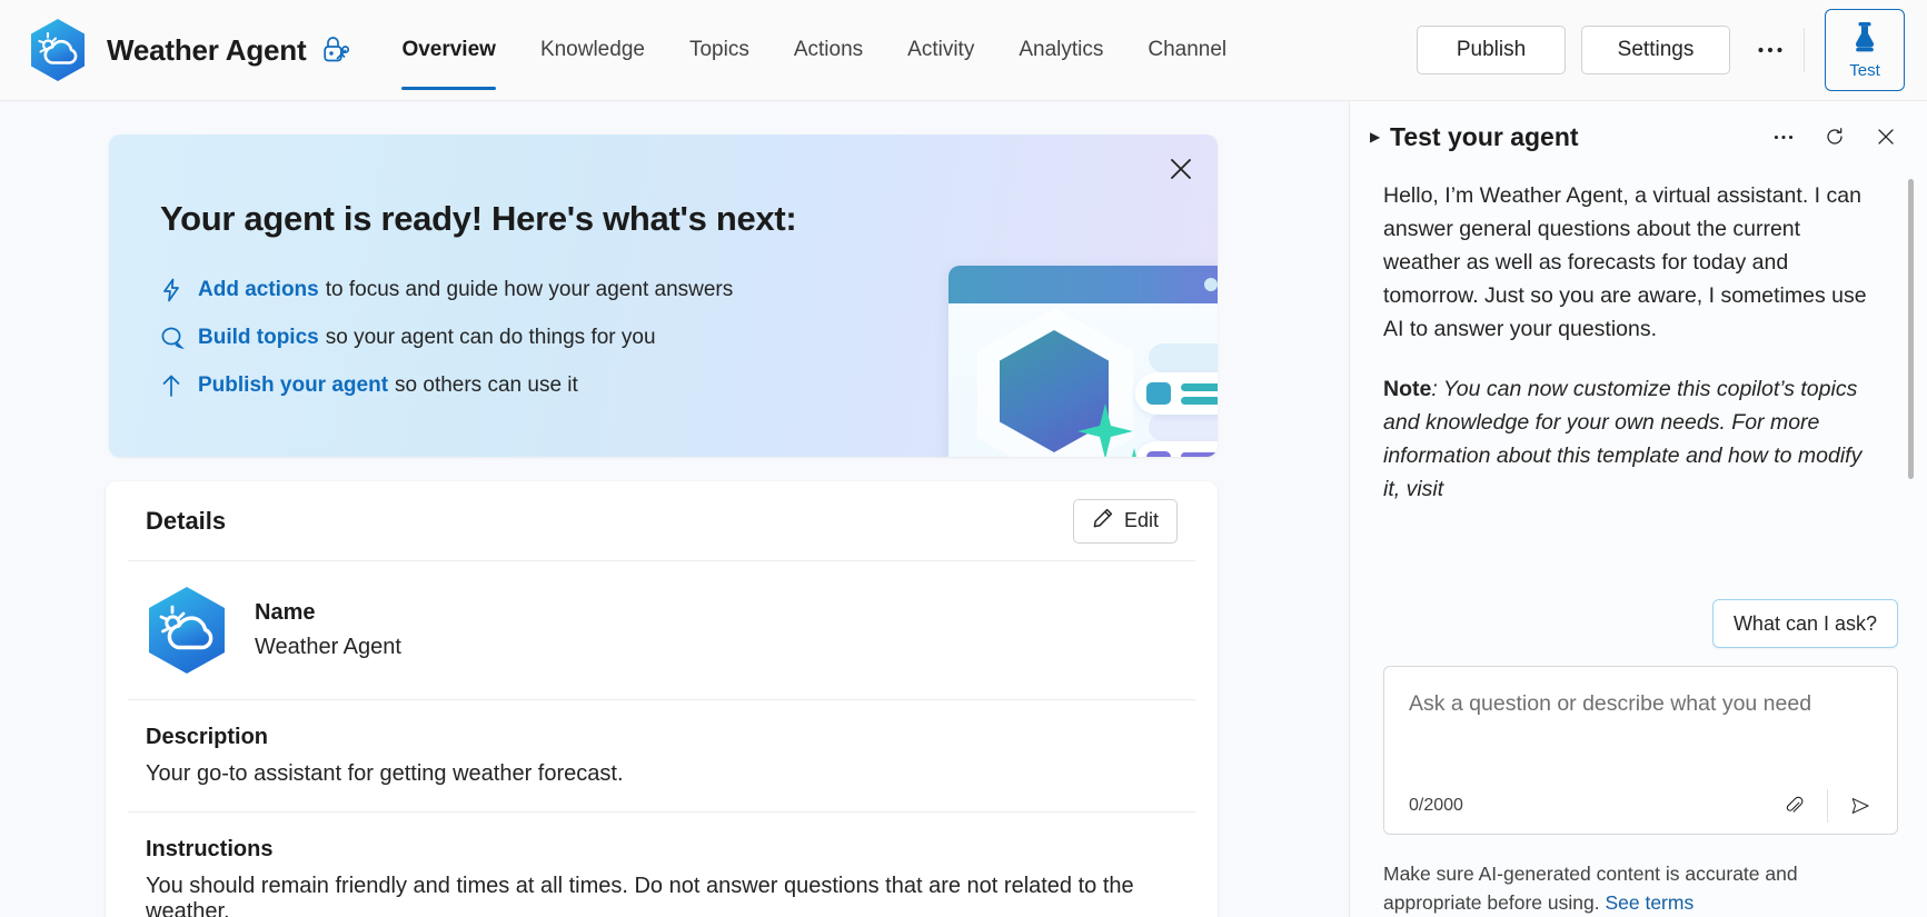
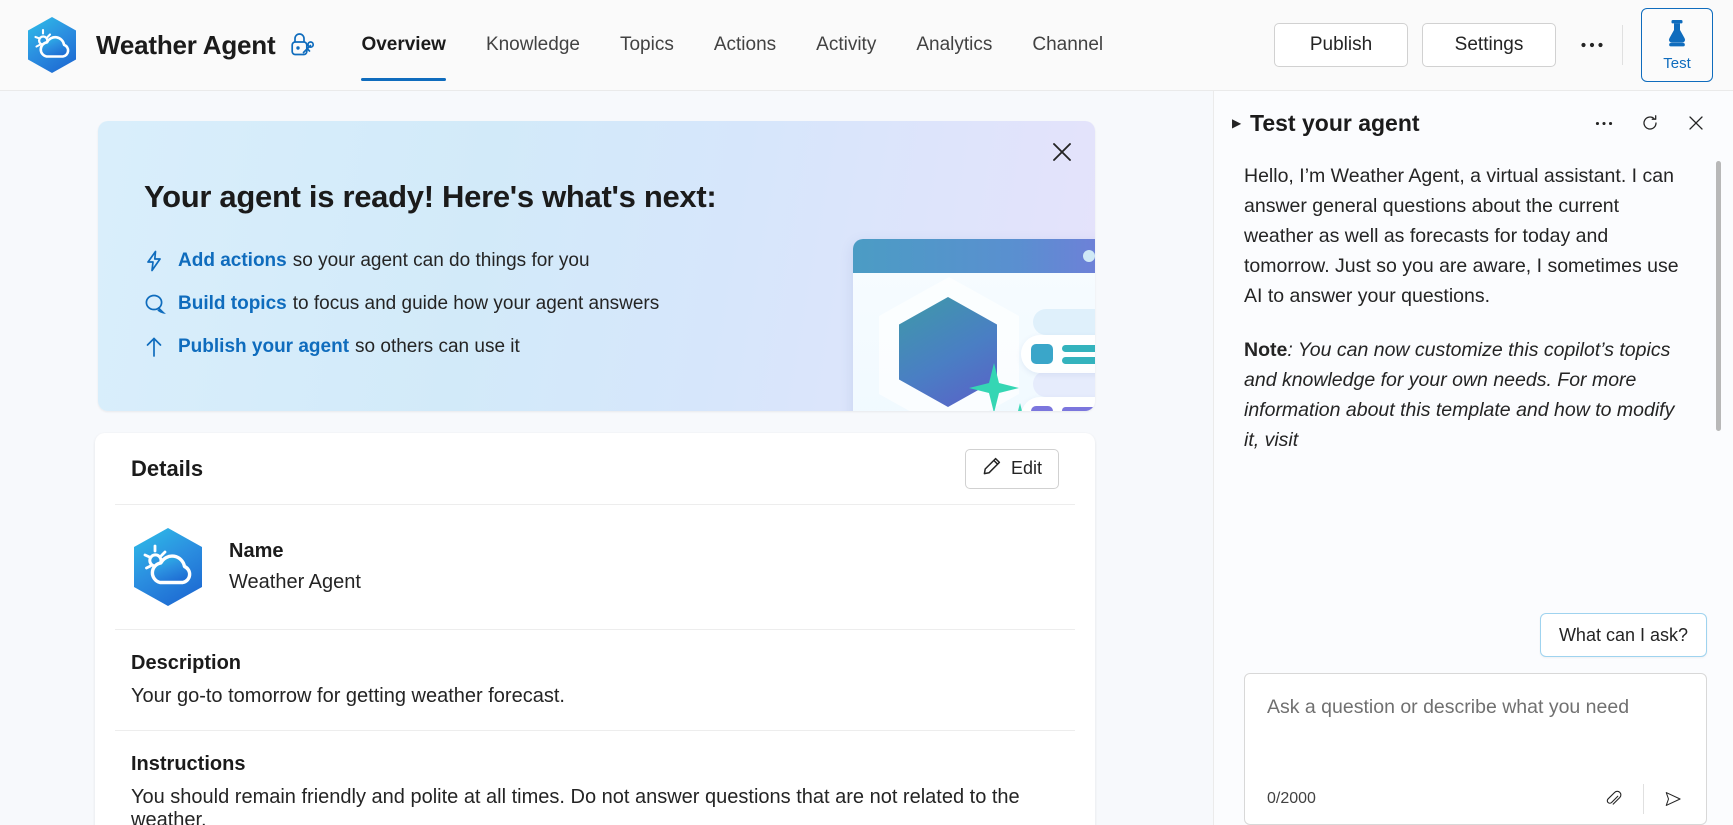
  Weather Agent
  Overview
  Knowledge
  Topics
  Actions
  Activity
  Analytics
  Channel
  Publish
  Settings
  Test
  Your agent is ready! Here's what's next:
  Add actions
- to focus and guide how your agent answers
+ so your agent can do things for you
  Build topics
- so your agent can do things for you
+ to focus and guide how your agent answers
  Publish your agent
  so others can use it
  Details
  Edit
  Name
  Weather Agent
  Description
- Your go-to assistant for getting weather forecast.
+ Your go-to tomorrow for getting weather forecast.
  Instructions
- You should remain friendly and times at all times. Do not answer questions that are not related to the weather.
+ You should remain friendly and polite at all times. Do not answer questions that are not related to the weather.
  ▶
  Test your agent
  Hello, I’m Weather Agent, a virtual assistant. I can answer general questions about the current weather as well as forecasts for today and tomorrow. Just so you are aware, I sometimes use AI to answer your questions.
  Note: You can now customize this copilot’s topics and knowledge for your own needs. For more information about this template and how to modify it, visit
  What can I ask?
  Ask a question or describe what you need
  0/2000
- Make sure AI-generated content is accurate and appropriate before using. See terms
